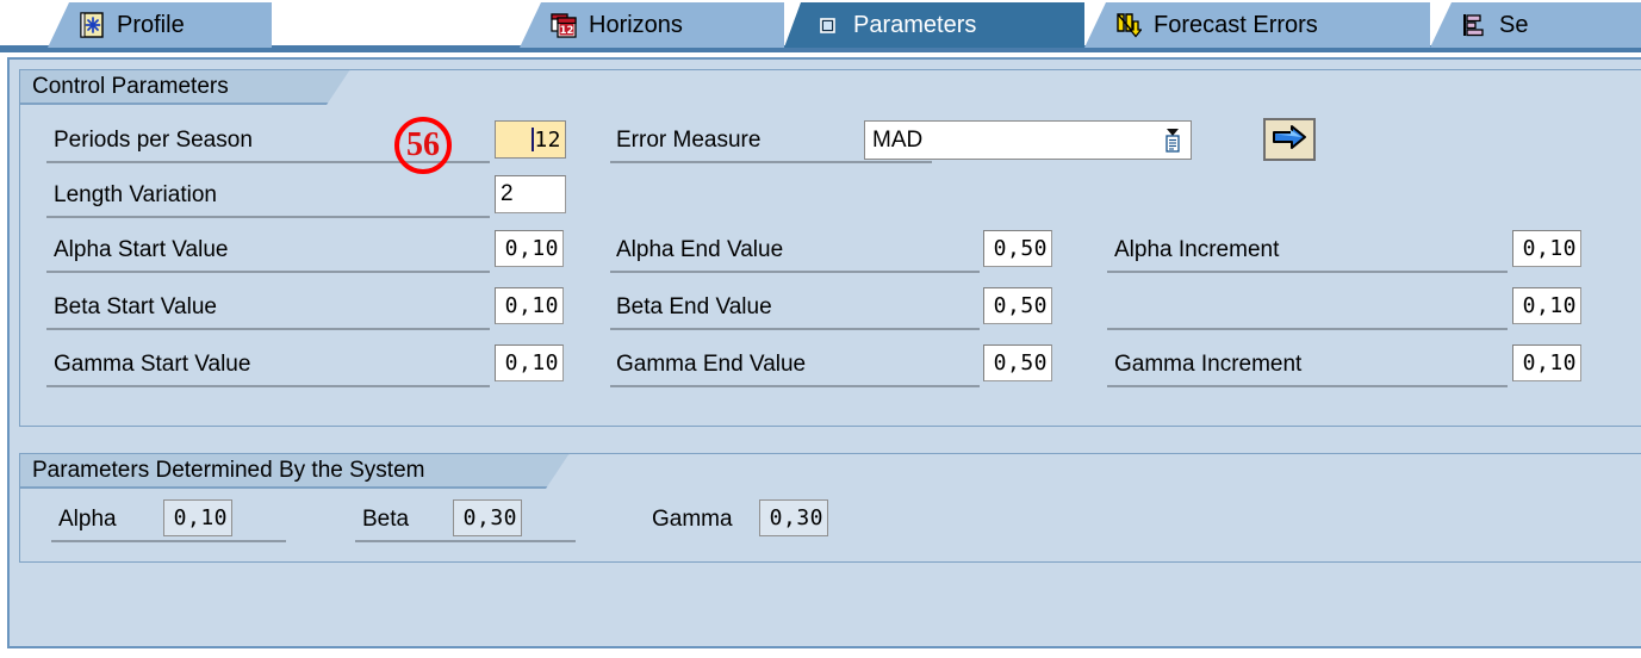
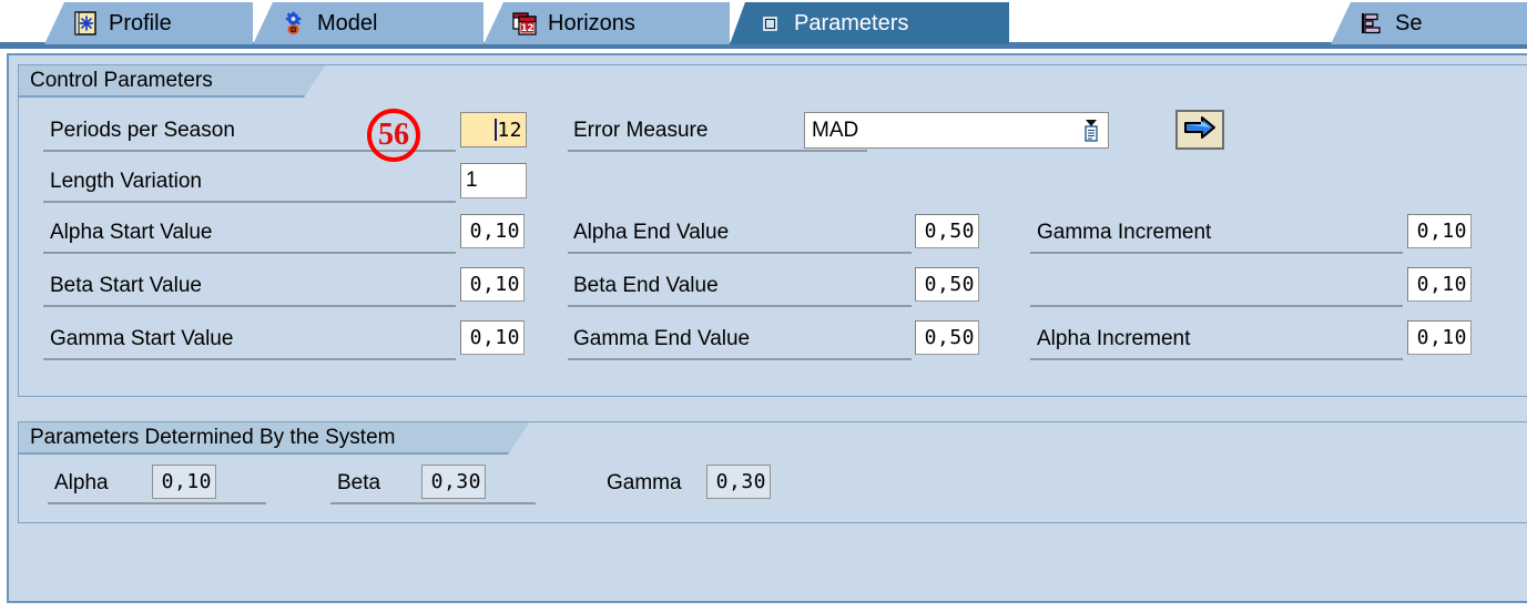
  Profile
+ Model
  12
  Horizons
  Parameters
- Forecast Errors
  Se
  Control Parameters
  Periods per Season
  12
  Error Measure
  MAD
  Length Variation
- 2
+ 1
  Alpha Start Value
  0,10
  Alpha End Value
  0,50
- Alpha Increment
+ Gamma Increment
  0,10
  Beta Start Value
  0,10
  Beta End Value
  0,50
  0,10
  Gamma Start Value
  0,10
  Gamma End Value
  0,50
- Gamma Increment
+ Alpha Increment
  0,10
  Parameters Determined By the System
  Alpha
  0,10
  Beta
  0,30
  Gamma
  0,30
  56
